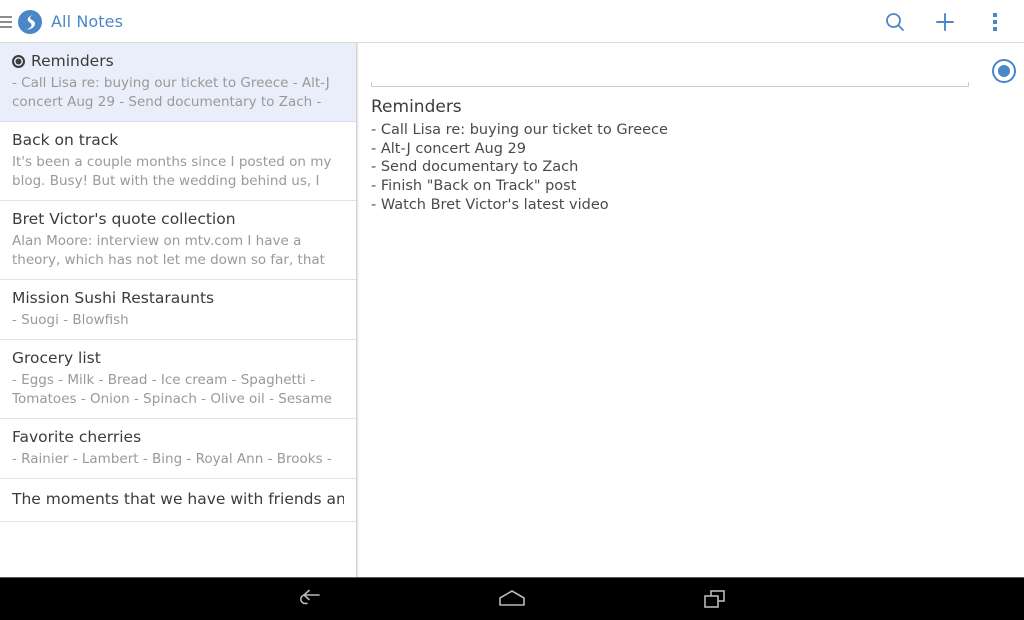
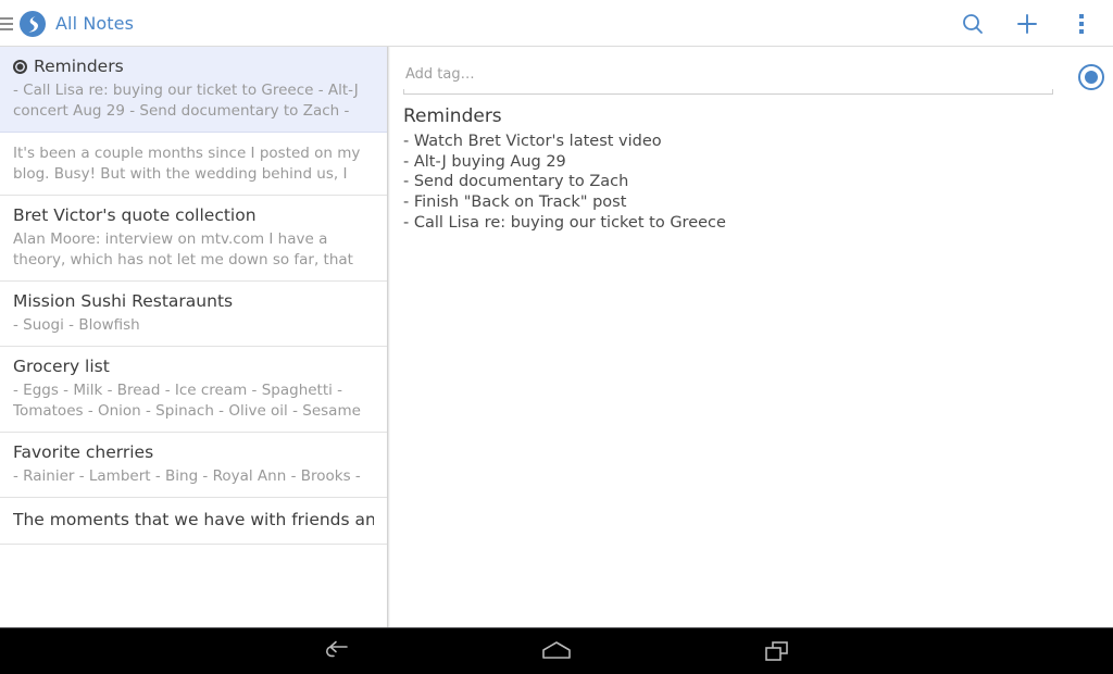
  All Notes
  Reminders
  - Call Lisa re: buying our ticket to Greece - Alt-J concert Aug 29 - Send documentary to Zach -
- Back on track
  It's been a couple months since I posted on my blog. Busy! But with the wedding behind us, I
  Bret Victor's quote collection
  Alan Moore: interview on mtv.com I have a theory, which has not let me down so far, that
  Mission Sushi Restaraunts
  - Suogi - Blowfish
  Grocery list
  - Eggs - Milk - Bread - Ice cream - Spaghetti - Tomatoes - Onion - Spinach - Olive oil - Sesame
  Favorite cherries
  - Rainier - Lambert - Bing - Royal Ann - Brooks -
  The moments that we have with friends an
+ Add tag…
  Reminders
- - Call Lisa re: buying our ticket to Greece
+ - Watch Bret Victor's latest video
- - Alt-J concert Aug 29
+ - Alt-J buying Aug 29
  - Send documentary to Zach
  - Finish "Back on Track" post
- - Watch Bret Victor's latest video
+ - Call Lisa re: buying our ticket to Greece
